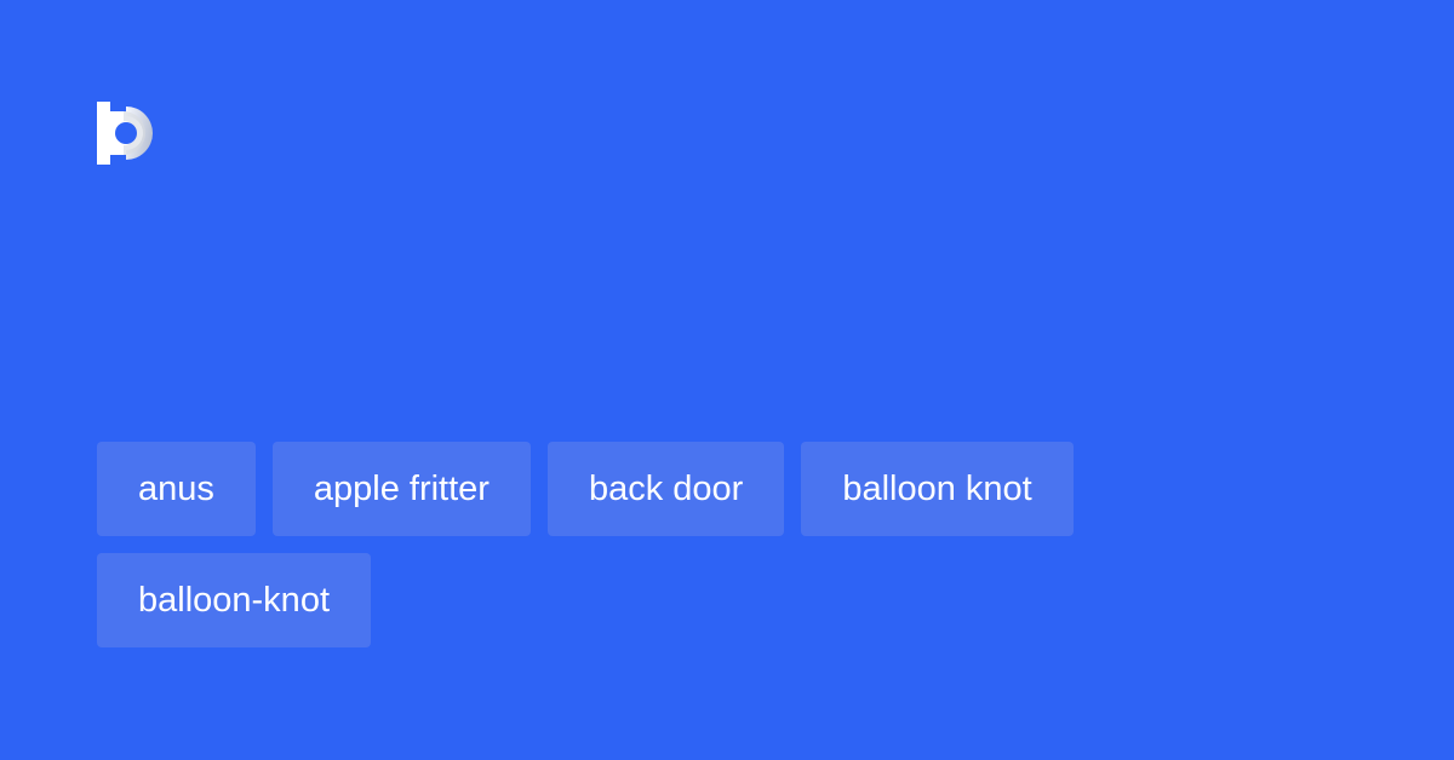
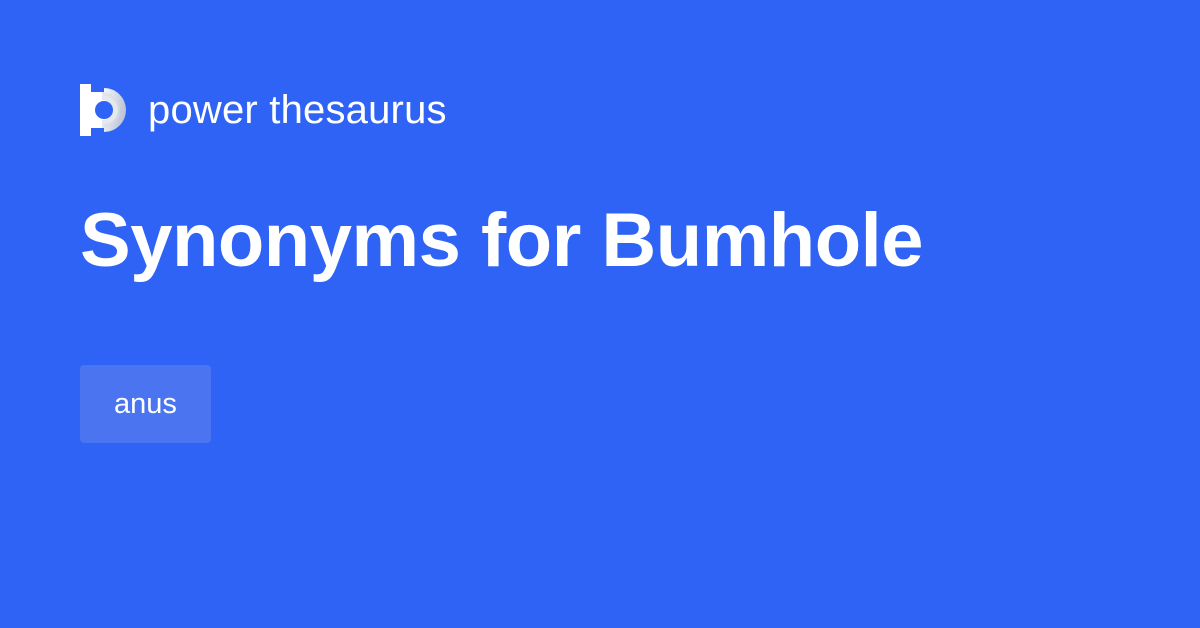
+ power thesaurus
+ Synonyms for Bumhole
  anus
- apple fritter
- back door
- balloon knot
- balloon-knot
